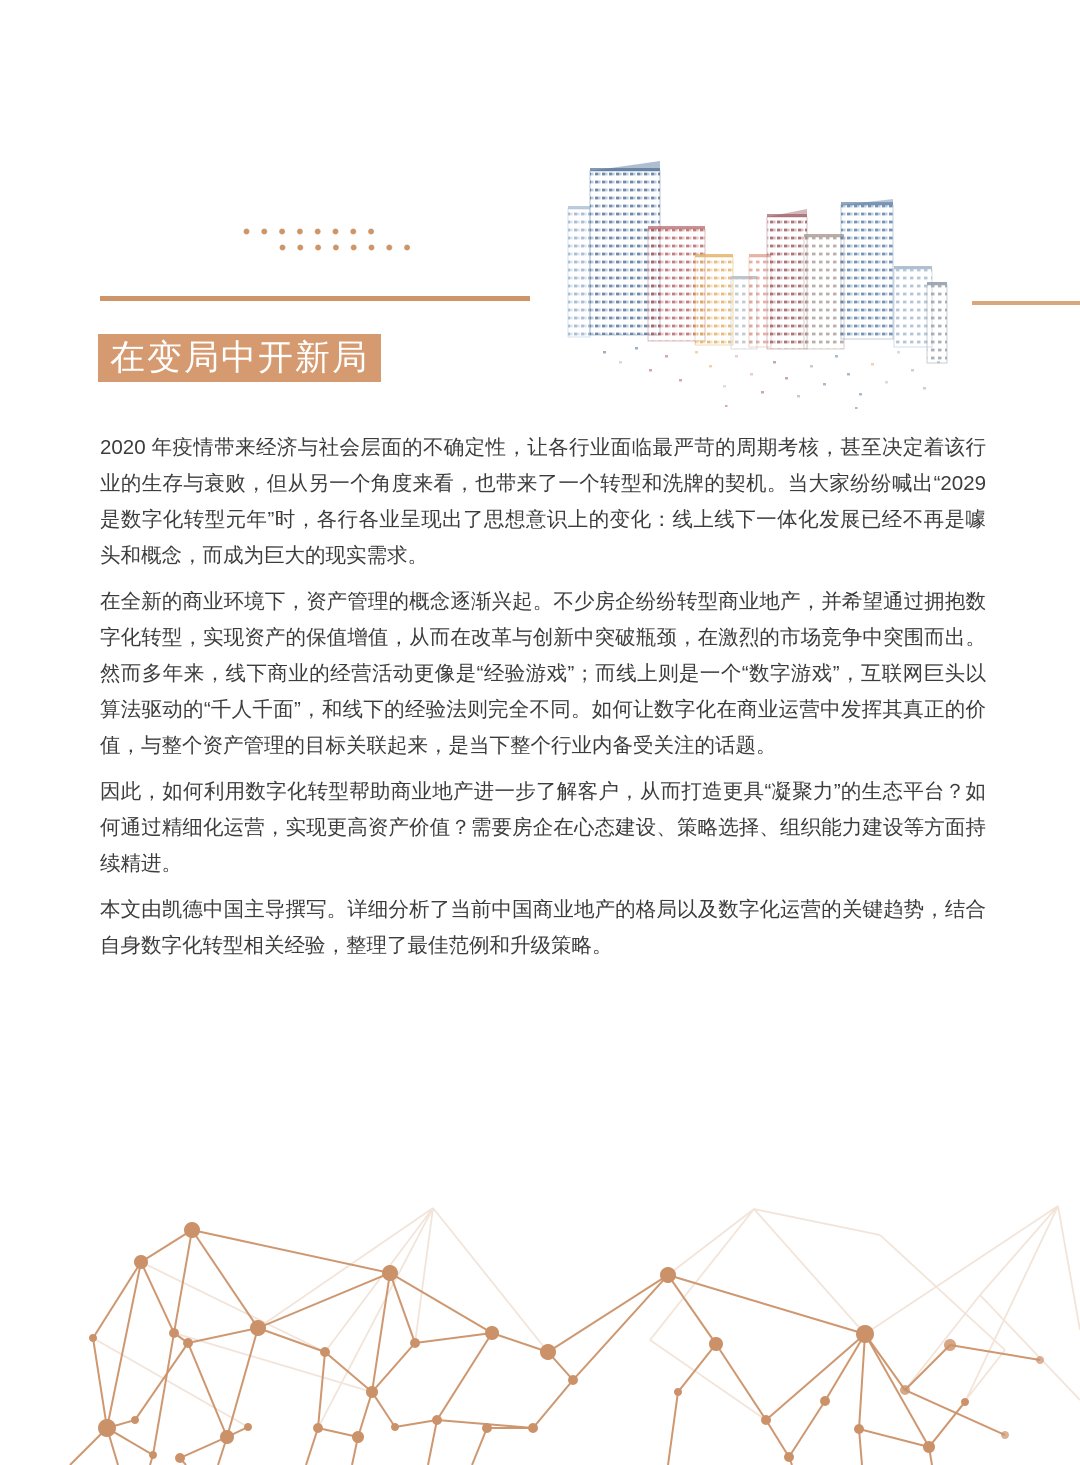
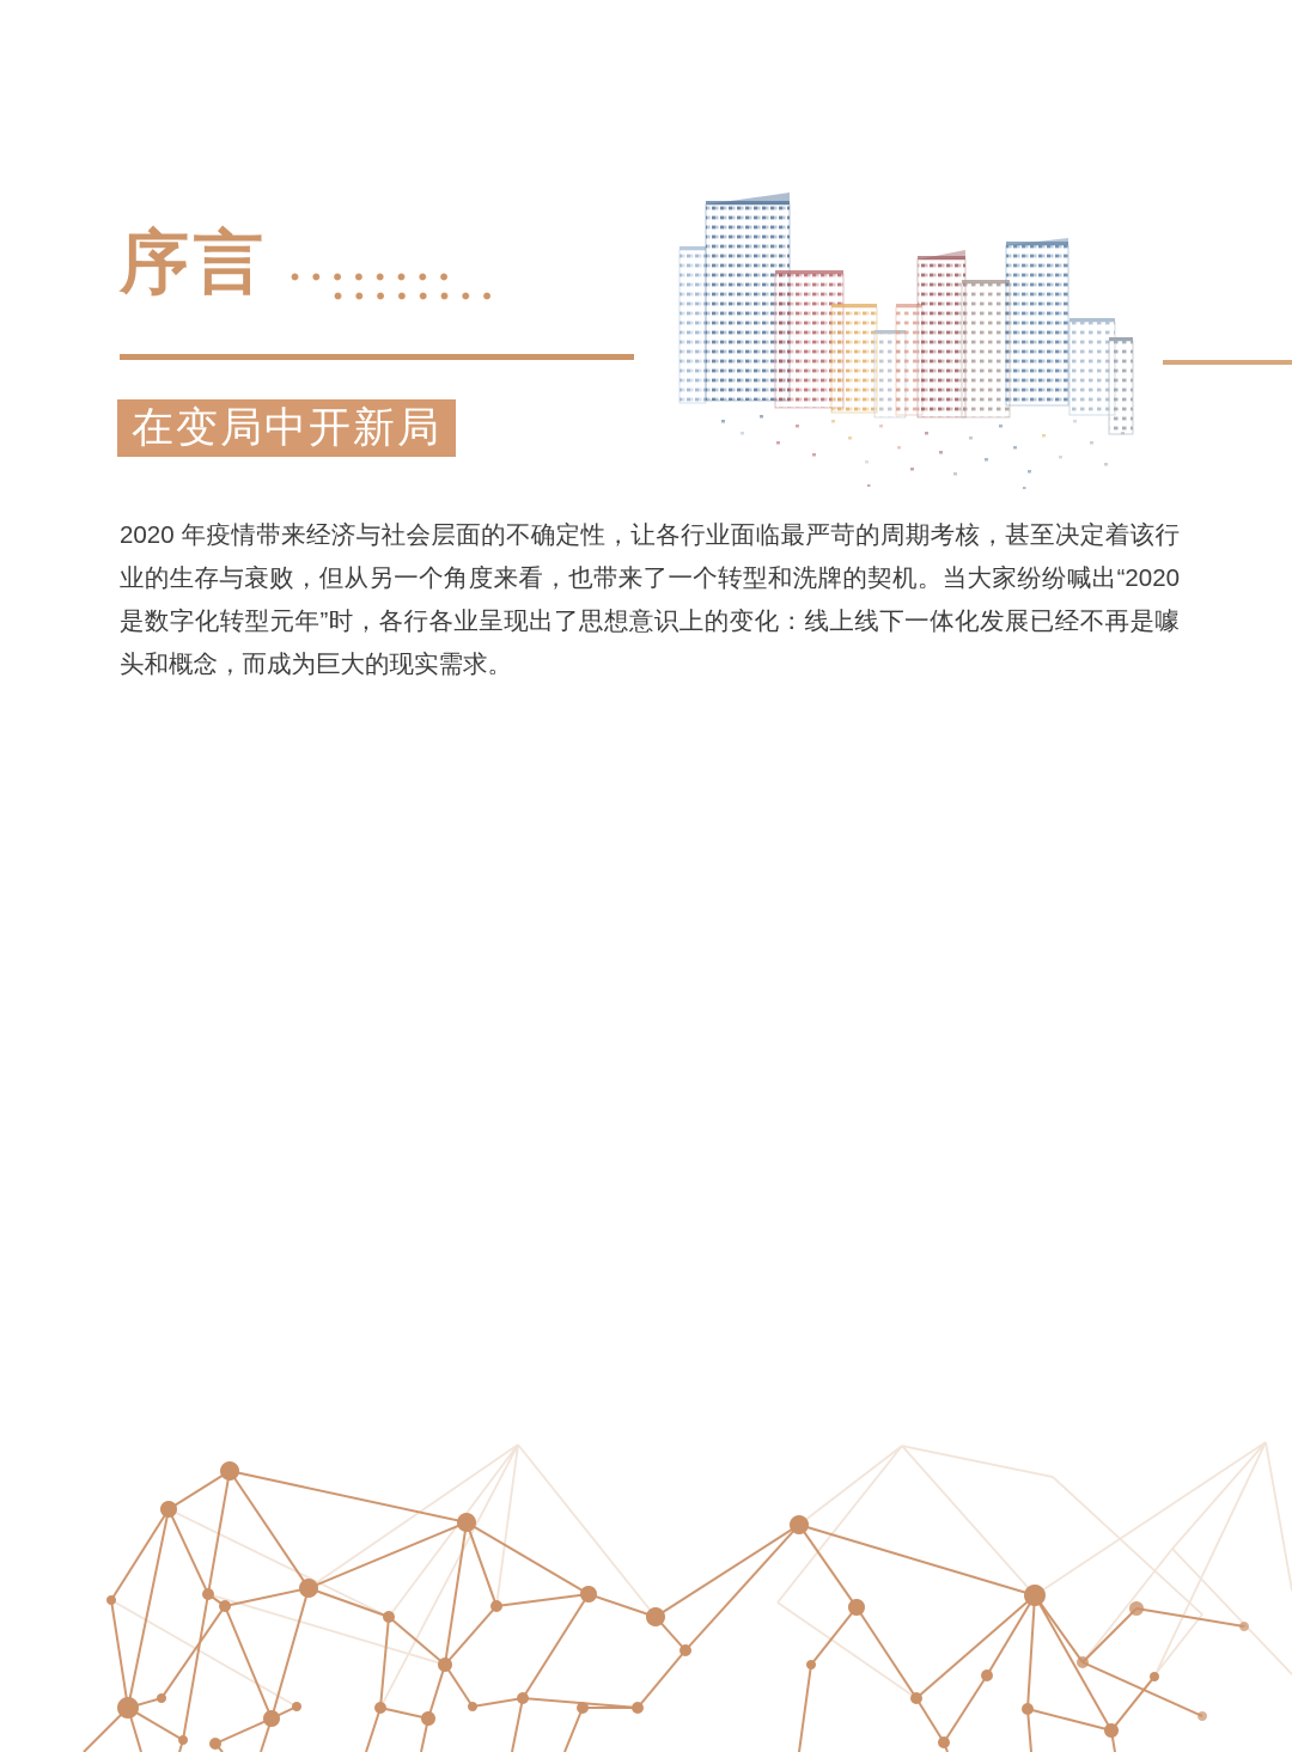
+ 序言
  在变局中开新局
- 2020 年疫情带来经济与社会层面的不确定性，让各行业面临最严苛的周期考核，甚至决定着该行业的生存与衰败，但从另一个角度来看，也带来了一个转型和洗牌的契机。当大家纷纷喊出“2029 是数字化转型元年”时，各行各业呈现出了思想意识上的变化：线上线下一体化发展已经不再是噱头和概念，而成为巨大的现实需求。
+ 2020 年疫情带来经济与社会层面的不确定性，让各行业面临最严苛的周期考核，甚至决定着该行业的生存与衰败，但从另一个角度来看，也带来了一个转型和洗牌的契机。当大家纷纷喊出“2020 是数字化转型元年”时，各行各业呈现出了思想意识上的变化：线上线下一体化发展已经不再是噱头和概念，而成为巨大的现实需求。
- 在全新的商业环境下，资产管理的概念逐渐兴起。不少房企纷纷转型商业地产，并希望通过拥抱数字化转型，实现资产的保值增值，从而在改革与创新中突破瓶颈，在激烈的市场竞争中突围而出。然而多年来，线下商业的经营活动更像是“经验游戏”；而线上则是一个“数字游戏”，互联网巨头以算法驱动的“千人千面”，和线下的经验法则完全不同。如何让数字化在商业运营中发挥其真正的价值，与整个资产管理的目标关联起来，是当下整个行业内备受关注的话题。
- 因此，如何利用数字化转型帮助商业地产进一步了解客户，从而打造更具“凝聚力”的生态平台？如何通过精细化运营，实现更高资产价值？需要房企在心态建设、策略选择、组织能力建设等方面持续精进。
- 本文由凯德中国主导撰写。详细分析了当前中国商业地产的格局以及数字化运营的关键趋势，结合自身数字化转型相关经验，整理了最佳范例和升级策略。
